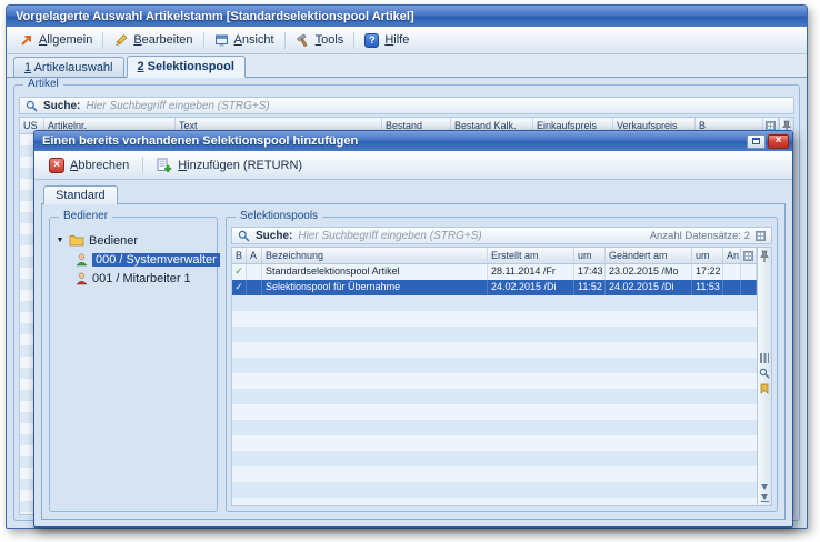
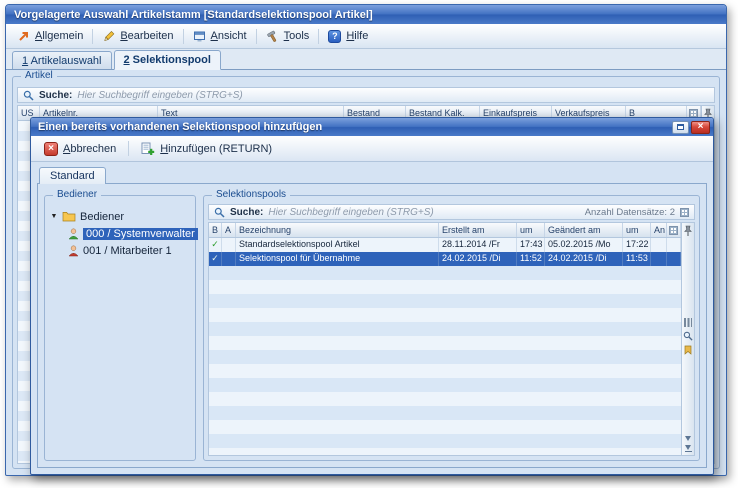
  Vorgelagerte Auswahl Artikelstamm [Standardselektionspool Artikel]
  Allgemein
  Bearbeiten
  Ansicht
  Tools
  ?
  Hilfe
  1 Artikelauswahl
  2 Selektionspool
  Artikel
  Suche:
  Hier Suchbegriff eingeben (STRG+S)
  US
  Artikelnr.
  Text
  Bestand
  Bestand Kalk.
  Einkaufspreis
  Verkaufspreis
  B
  Einen bereits vorhandenen Selektionspool hinzufügen
  ×
  ×
  Abbrechen
  Hinzufügen (RETURN)
  Standard
  Bediener
  Bediener
  000 / Systemverwalter
  001 / Mitarbeiter 1
  Selektionspools
  Suche:
  Hier Suchbegriff eingeben (STRG+S)
  Anzahl Datensätze: 2
  B
  A
  Bezeichnung
  Erstellt am
  um
  Geändert am
  um
  An
  ✓
  Standardselektionspool Artikel
  28.11.2014 /Fr
  17:43
- 23.02.2015 /Mo
+ 05.02.2015 /Mo
  17:22
  ✓
  Selektionspool für Übernahme
  24.02.2015 /Di
  11:52
  24.02.2015 /Di
  11:53
